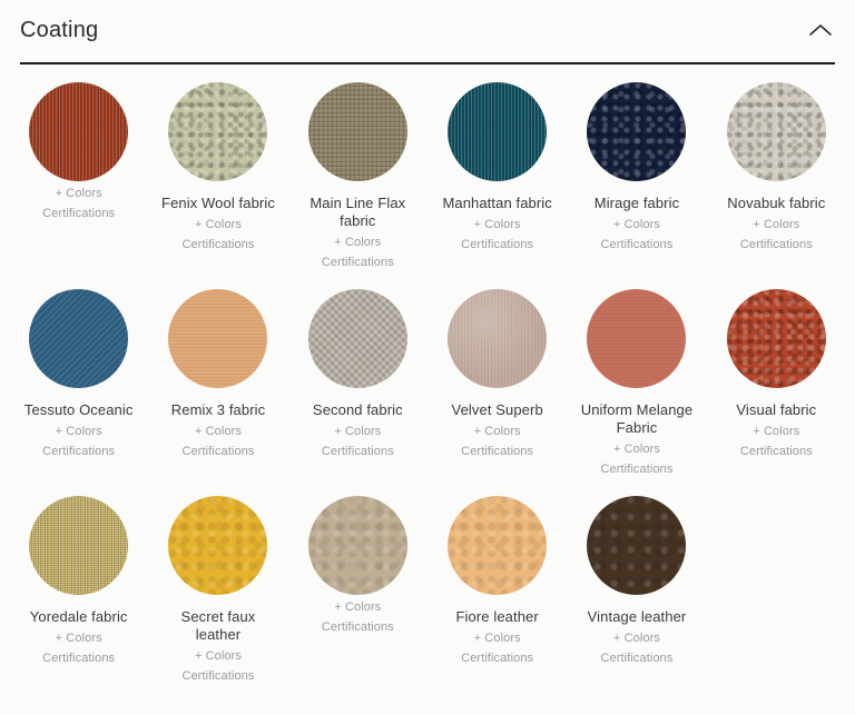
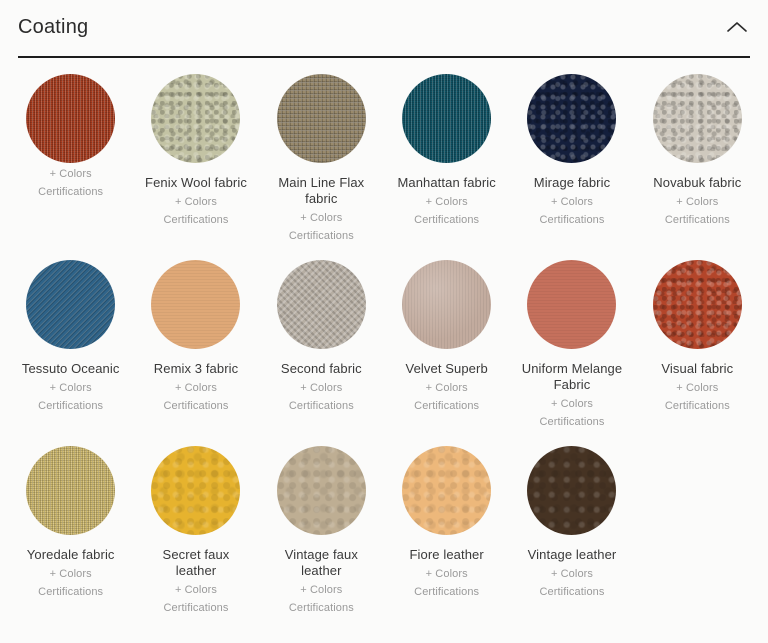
  Coating
  + Colors
  Certifications
  Fenix Wool fabric
  + Colors
  Certifications
  Main Line Flax fabric
  + Colors
  Certifications
  Manhattan fabric
  + Colors
  Certifications
  Mirage fabric
  + Colors
  Certifications
  Novabuk fabric
  + Colors
  Certifications
  Tessuto Oceanic
  + Colors
  Certifications
  Remix 3 fabric
  + Colors
  Certifications
  Second fabric
  + Colors
  Certifications
  Velvet Superb
  + Colors
  Certifications
  Uniform Melange Fabric
  + Colors
  Certifications
  Visual fabric
  + Colors
  Certifications
  Yoredale fabric
  + Colors
  Certifications
  Secret faux leather
  + Colors
  Certifications
+ Vintage faux leather
  + Colors
  Certifications
  Fiore leather
  + Colors
  Certifications
  Vintage leather
  + Colors
  Certifications
